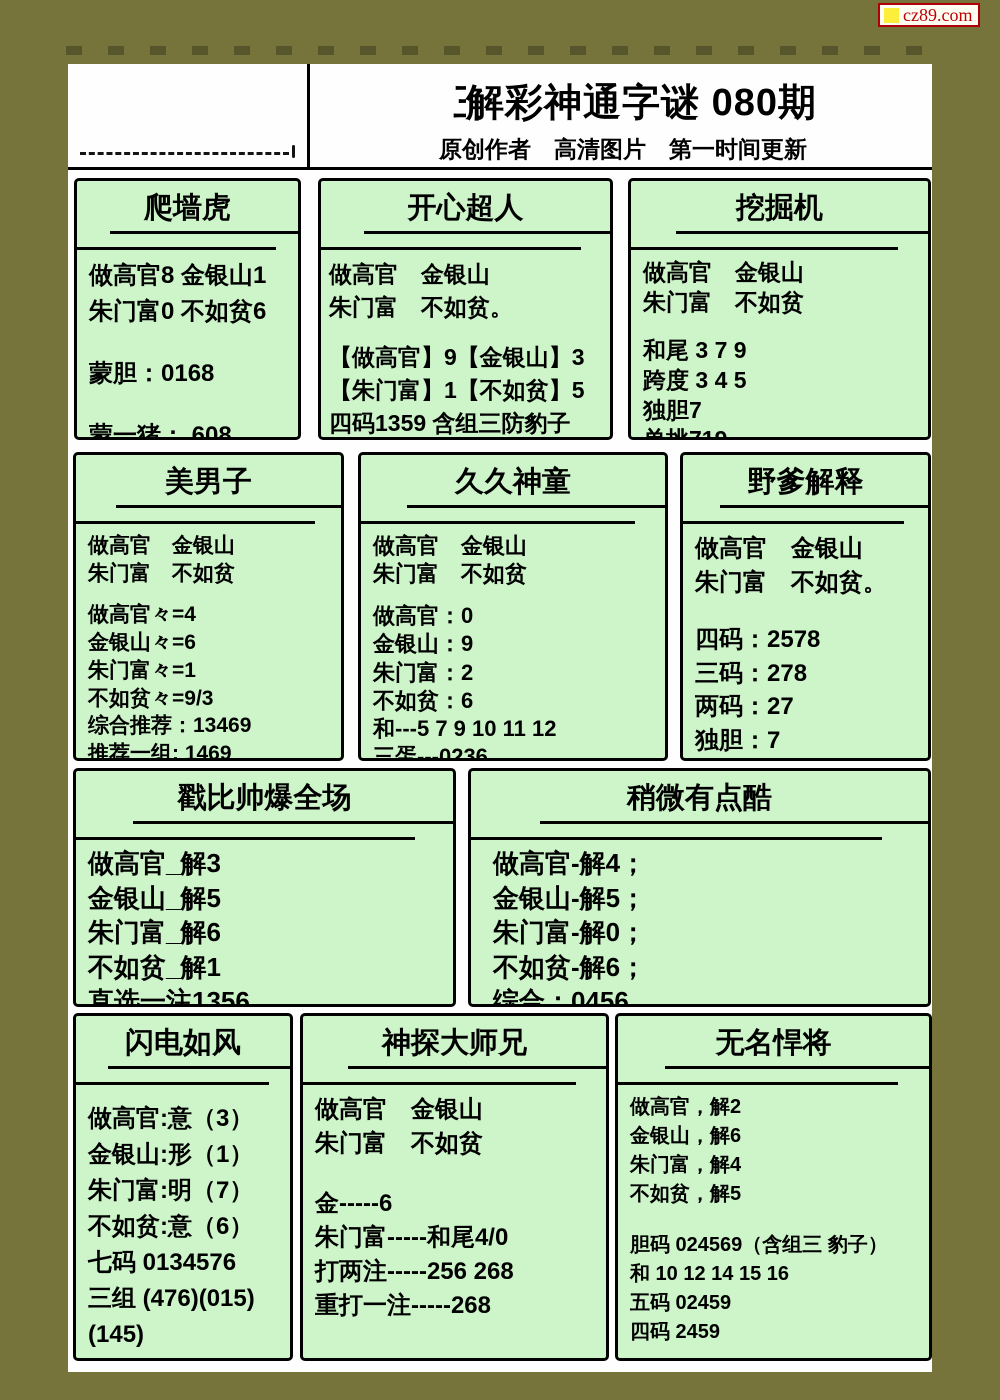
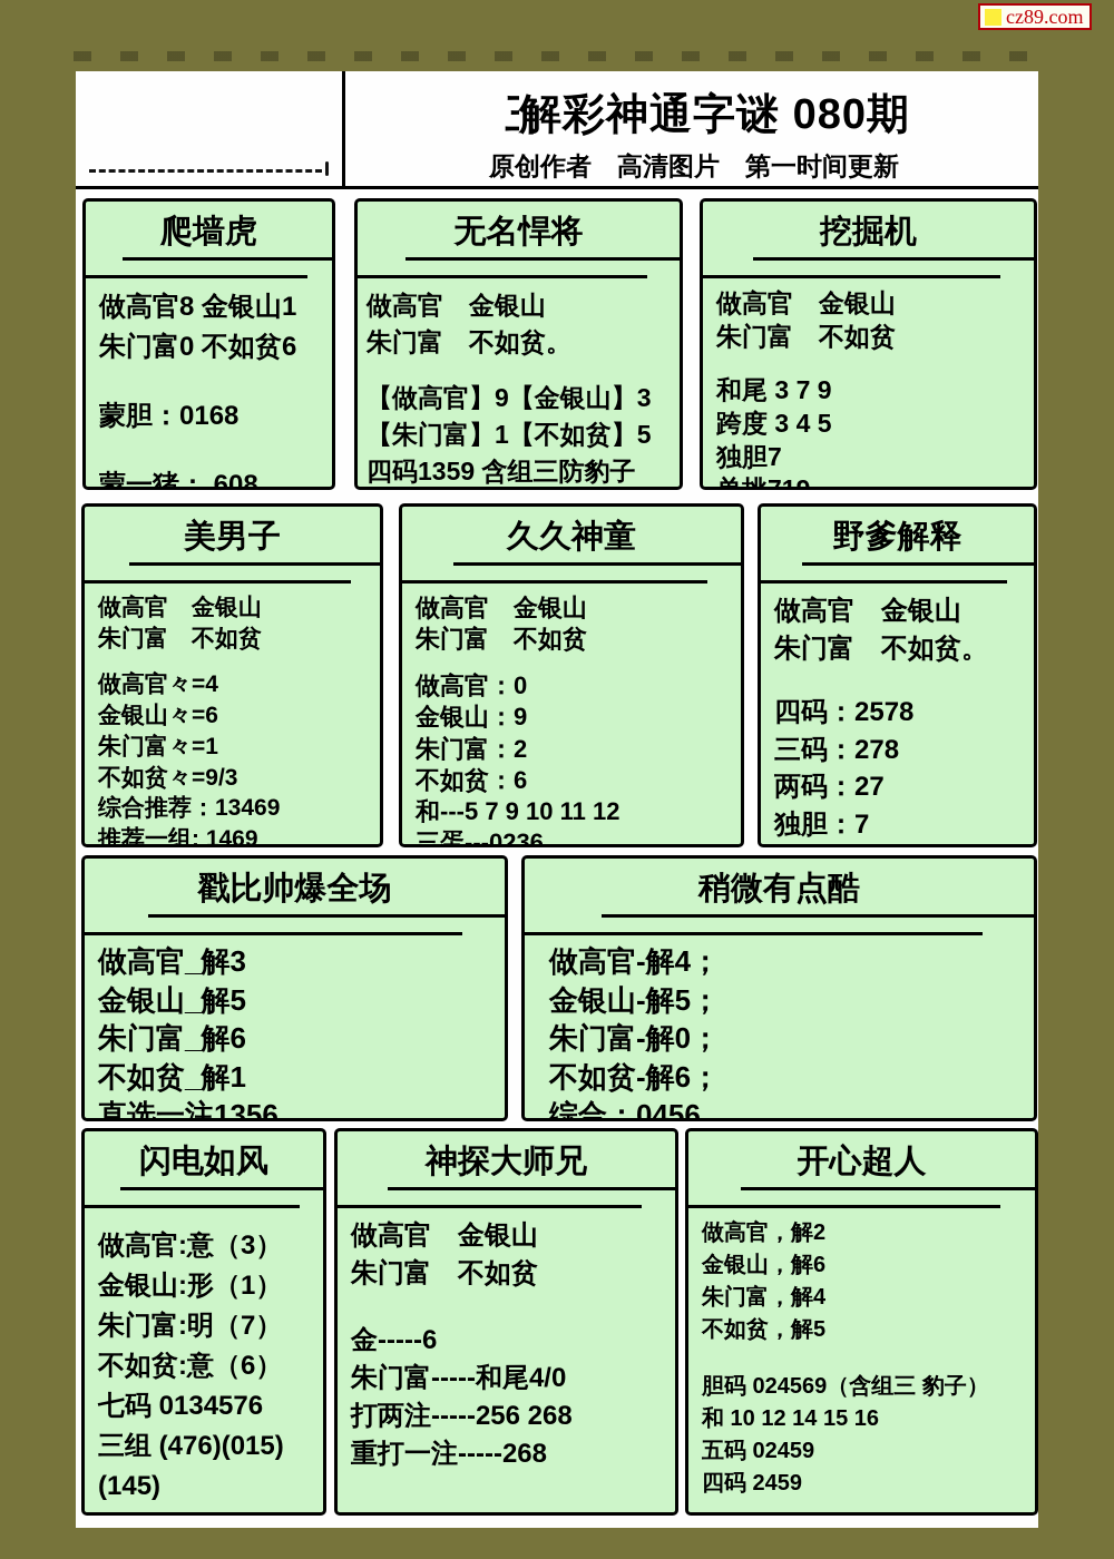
  cz89.com
  解彩神通字谜 080期
  原创作者 高清图片 第一时间更新
  爬墙虎
  做高官8 金银山1
  朱门富0 不如贫6
  蒙胆：0168
  蒙一猪： 608
- 开心超人
+ 无名悍将
  做高官 金银山
  朱门富 不如贫。
  【做高官】9【金银山】3
  【朱门富】1【不如贫】5
  四码1359 含组三防豹子
  挖掘机
  做高官 金银山
  朱门富 不如贫
  和尾 3 7 9
  跨度 3 4 5
  独胆7
  美男子
  做高官 金银山
  朱门富 不如贫
  做高官々=4
  金银山々=6
  朱门富々=1
  不如贫々=9/3
  综合推荐：13469
  推荐一组: 1469
  久久神童
  做高官 金银山
  朱门富 不如贫
  做高官：0
  金银山：9
  朱门富：2
  不如贫：6
  和---5 7 9 10 11 12
  三蛋---0236
  野爹解释
  做高官 金银山
  朱门富 不如贫。
  四码：2578
  三码：278
  两码：27
  独胆：7
  戳比帅爆全场
  做高官_解3
  金银山_解5
  朱门富_解6
  不如贫_解1
  直选一注1356
  稍微有点酷
  做高官-解4；
  金银山-解5；
  朱门富-解0；
  不如贫-解6；
  综合：0456
  闪电如风
  做高官:意（3）
  金银山:形（1）
  朱门富:明（7）
  不如贫:意（6）
  七码 0134576
  三组 (476)(015)
  (145)
  神探大师兄
  做高官 金银山
  朱门富 不如贫
  金-----6
  朱门富-----和尾4/0
  打两注-----256 268
  重打一注-----268
- 无名悍将
+ 开心超人
  做高官，解2
  金银山，解6
  朱门富，解4
  不如贫，解5
  胆码 024569（含组三 豹子）
  和 10 12 14 15 16
  五码 02459
  四码 2459
